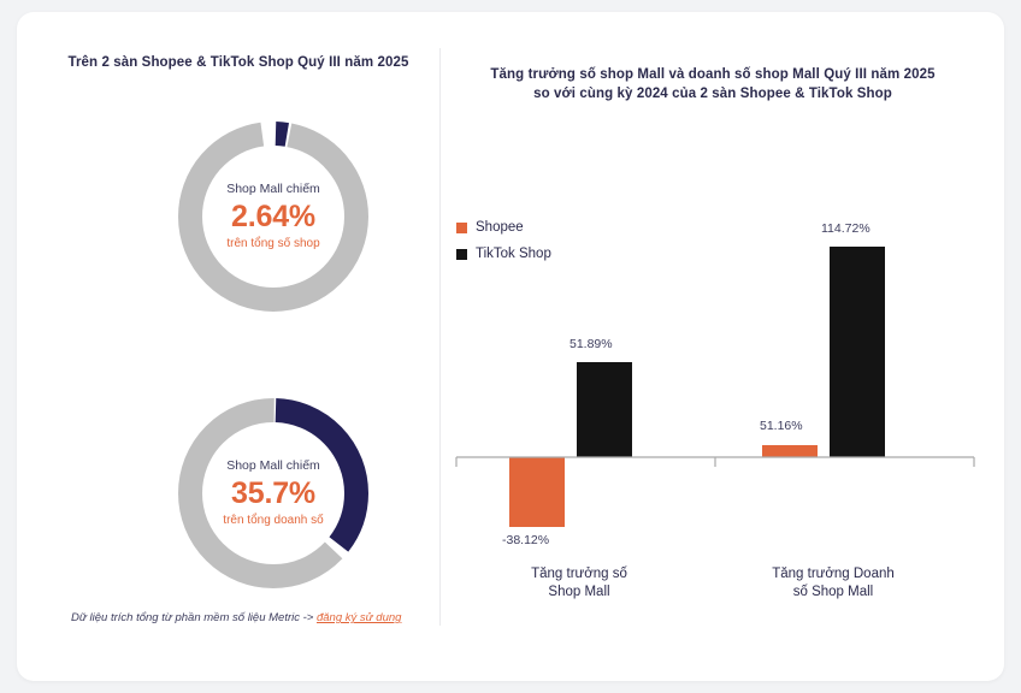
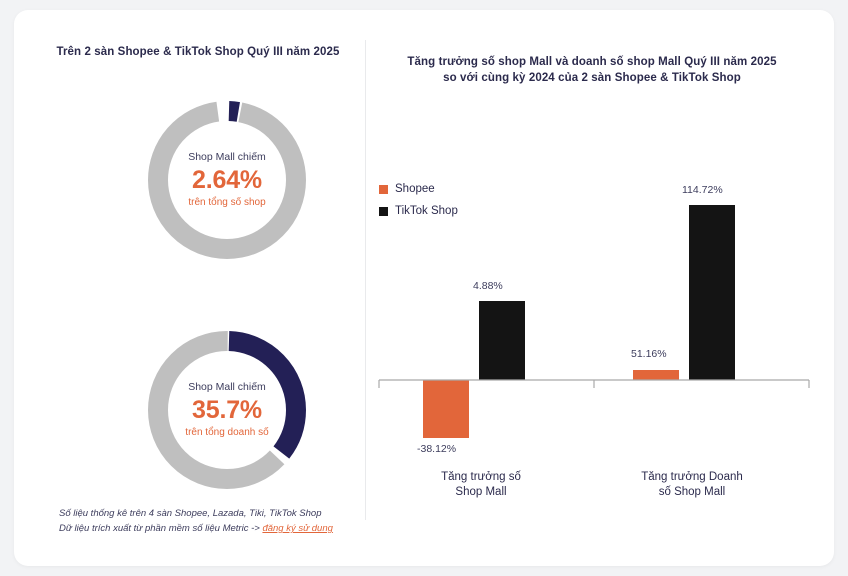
  Trên 2 sàn Shopee & TikTok Shop Quý III năm 2025
  Tăng trưởng số shop Mall và doanh số shop Mall Quý III năm 2025
  so với cùng kỳ 2024 của 2 sàn Shopee & TikTok Shop
  Shop Mall chiếm
  2.64%
  trên tổng số shop
  Shop Mall chiếm
  35.7%
  trên tổng doanh số
  Shopee
  TikTok Shop
  -38.12%
- 51.89%
+ 4.88%
  51.16%
  114.72%
  Tăng trưởng số
  Shop Mall
  Tăng trưởng Doanh
  số Shop Mall
+ Số liệu thống kê trên 4 sàn Shopee, Lazada, Tiki, TikTok Shop
- Dữ liệu trích tổng từ phần mềm số liệu Metric -> đăng ký sử dụng
+ Dữ liệu trích xuất từ phần mềm số liệu Metric -> đăng ký sử dụng
